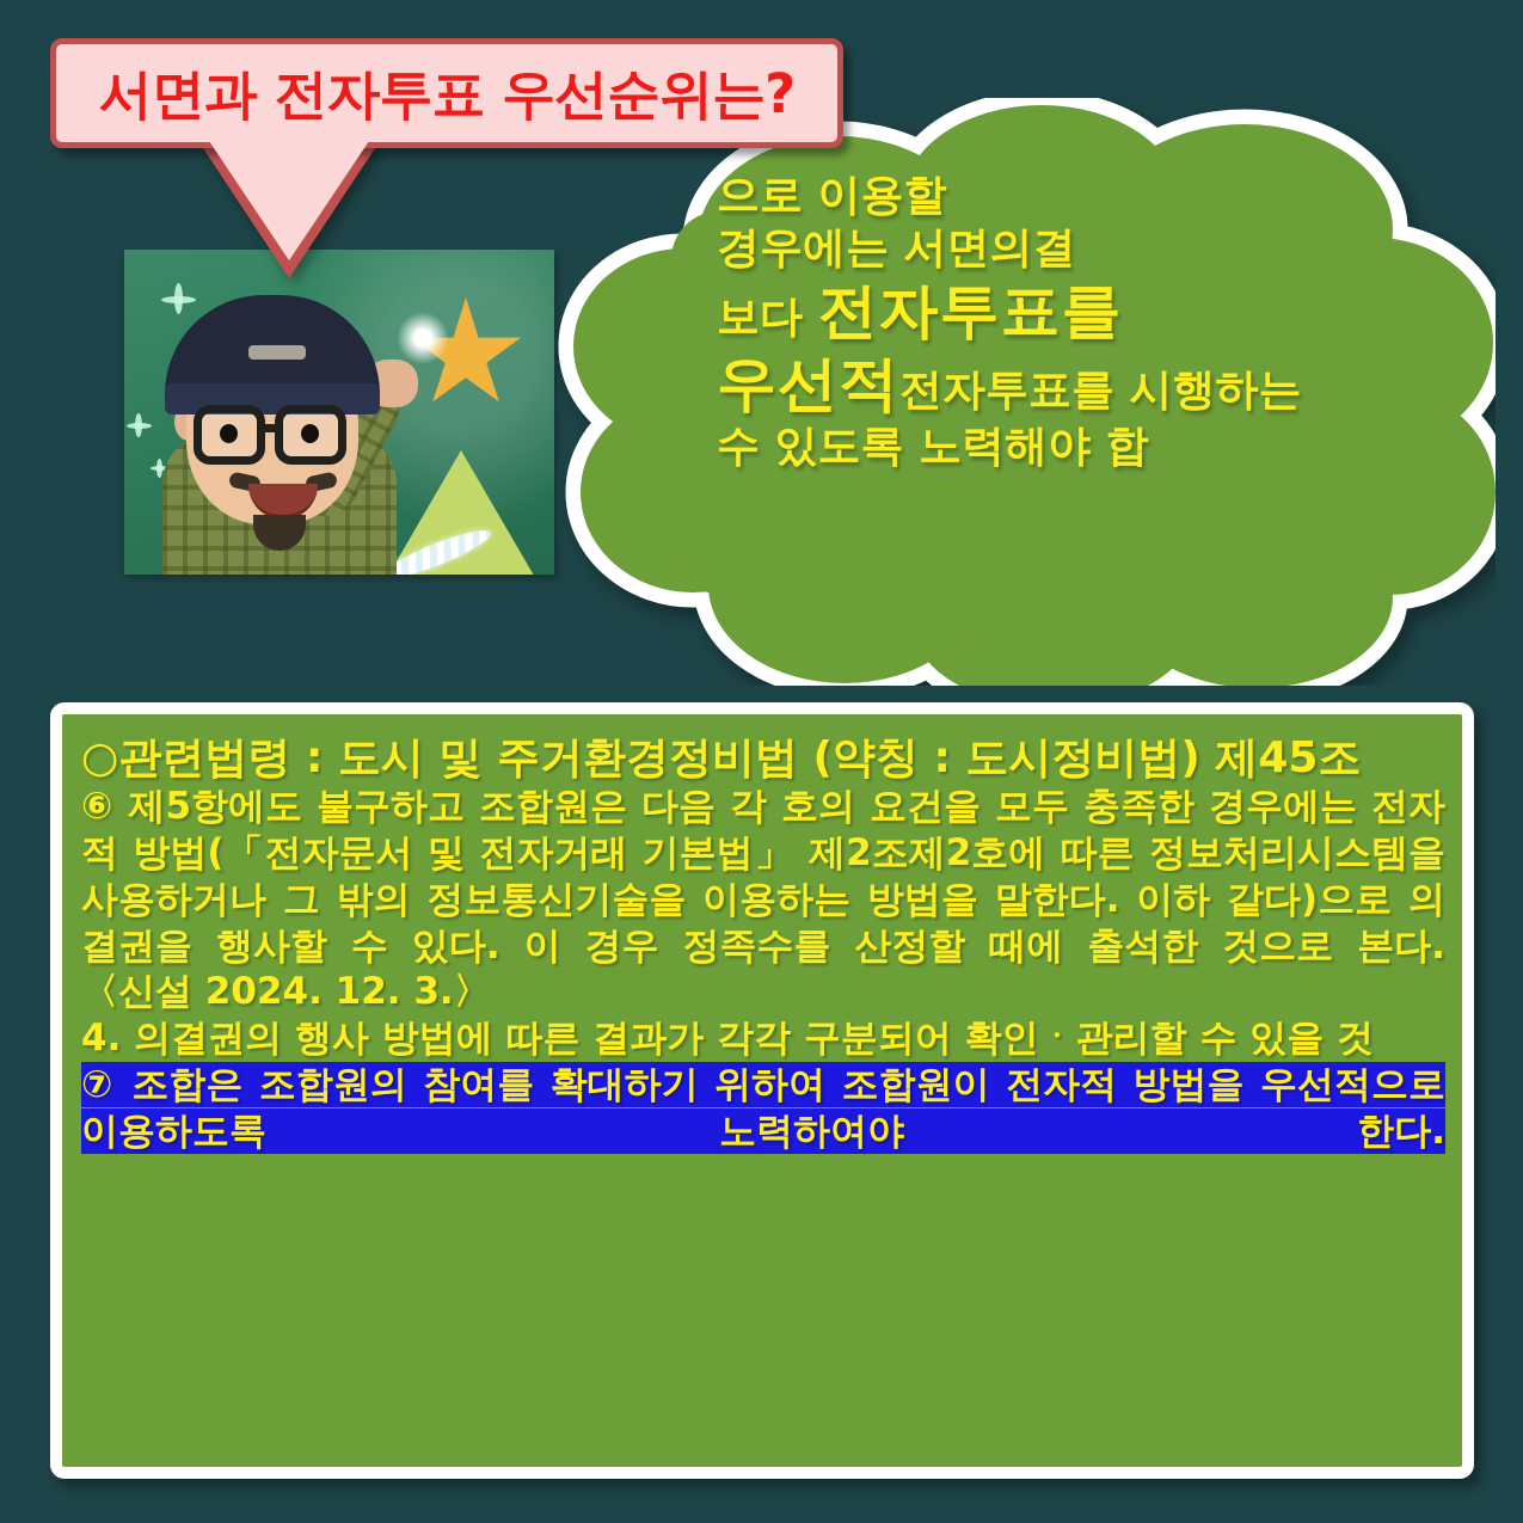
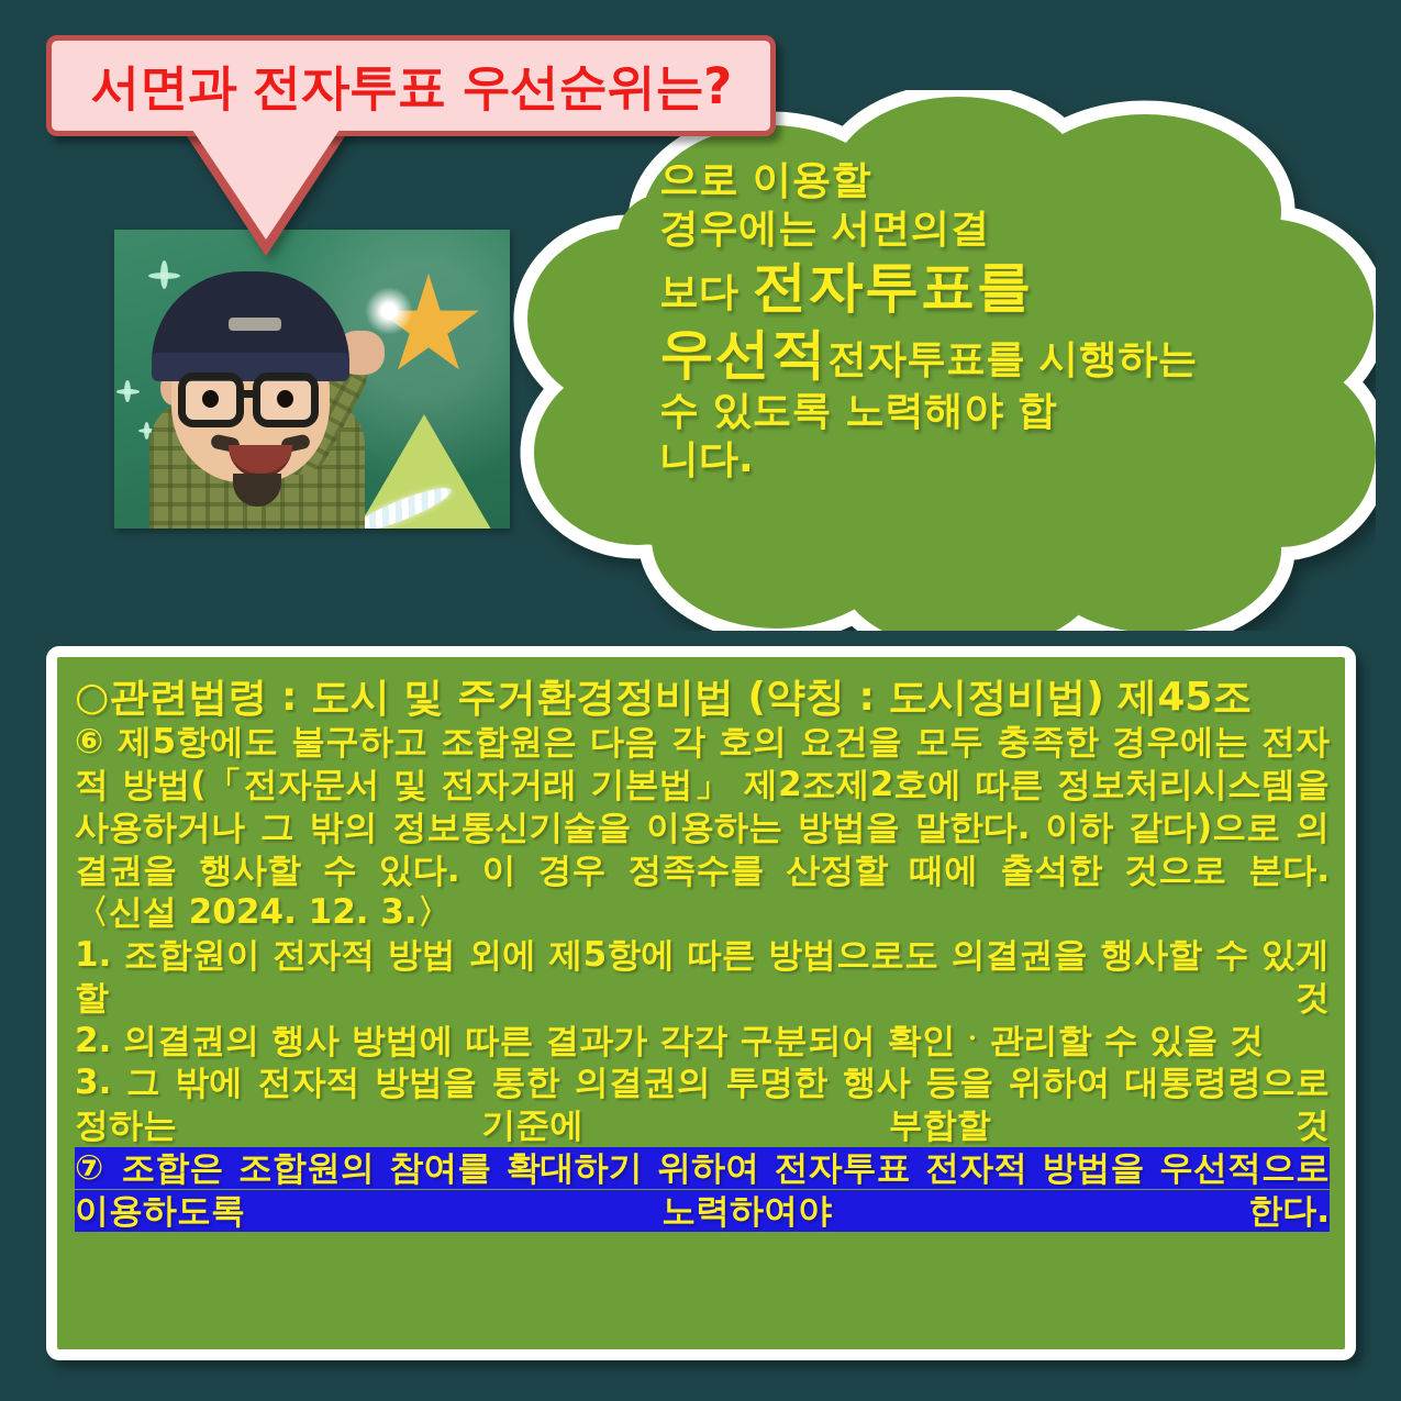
  서면과 전자투표 우선순위는?
  으로 이용할
  경우에는 서면의결
  보다 전자투표를
  우선적전자투표를 시행하는
  수 있도록 노력해야 합
+ 니다.
  ○관련법령 : 도시 및 주거환경정비법 (약칭 : 도시정비법) 제45조
  ⑥ 제5항에도 불구하고 조합원은 다음 각 호의 요건을 모두 충족한 경우에는 전자적 방법(「전자문서 및 전자거래 기본법」 제2조제2호에 따른 정보처리시스템을 사용하거나 그 밖의 정보통신기술을 이용하는 방법을 말한다. 이하 같다)으로 의결권을 행사할 수 있다. 이 경우 정족수를 산정할 때에 출석한 것으로 본다.
  〈신설 2024. 12. 3.〉
+ 1. 조합원이 전자적 방법 외에 제5항에 따른 방법으로도 의결권을 행사할 수 있게 할 것
- 4. 의결권의 행사 방법에 따른 결과가 각각 구분되어 확인ㆍ관리할 수 있을 것
+ 2. 의결권의 행사 방법에 따른 결과가 각각 구분되어 확인ㆍ관리할 수 있을 것
+ 3. 그 밖에 전자적 방법을 통한 의결권의 투명한 행사 등을 위하여 대통령령으로 정하는 기준에 부합할 것
- ⑦ 조합은 조합원의 참여를 확대하기 위하여 조합원이 전자적 방법을 우선적으로 이용하도록 노력하여야 한다.
+ ⑦ 조합은 조합원의 참여를 확대하기 위하여 전자투표 전자적 방법을 우선적으로 이용하도록 노력하여야 한다.
